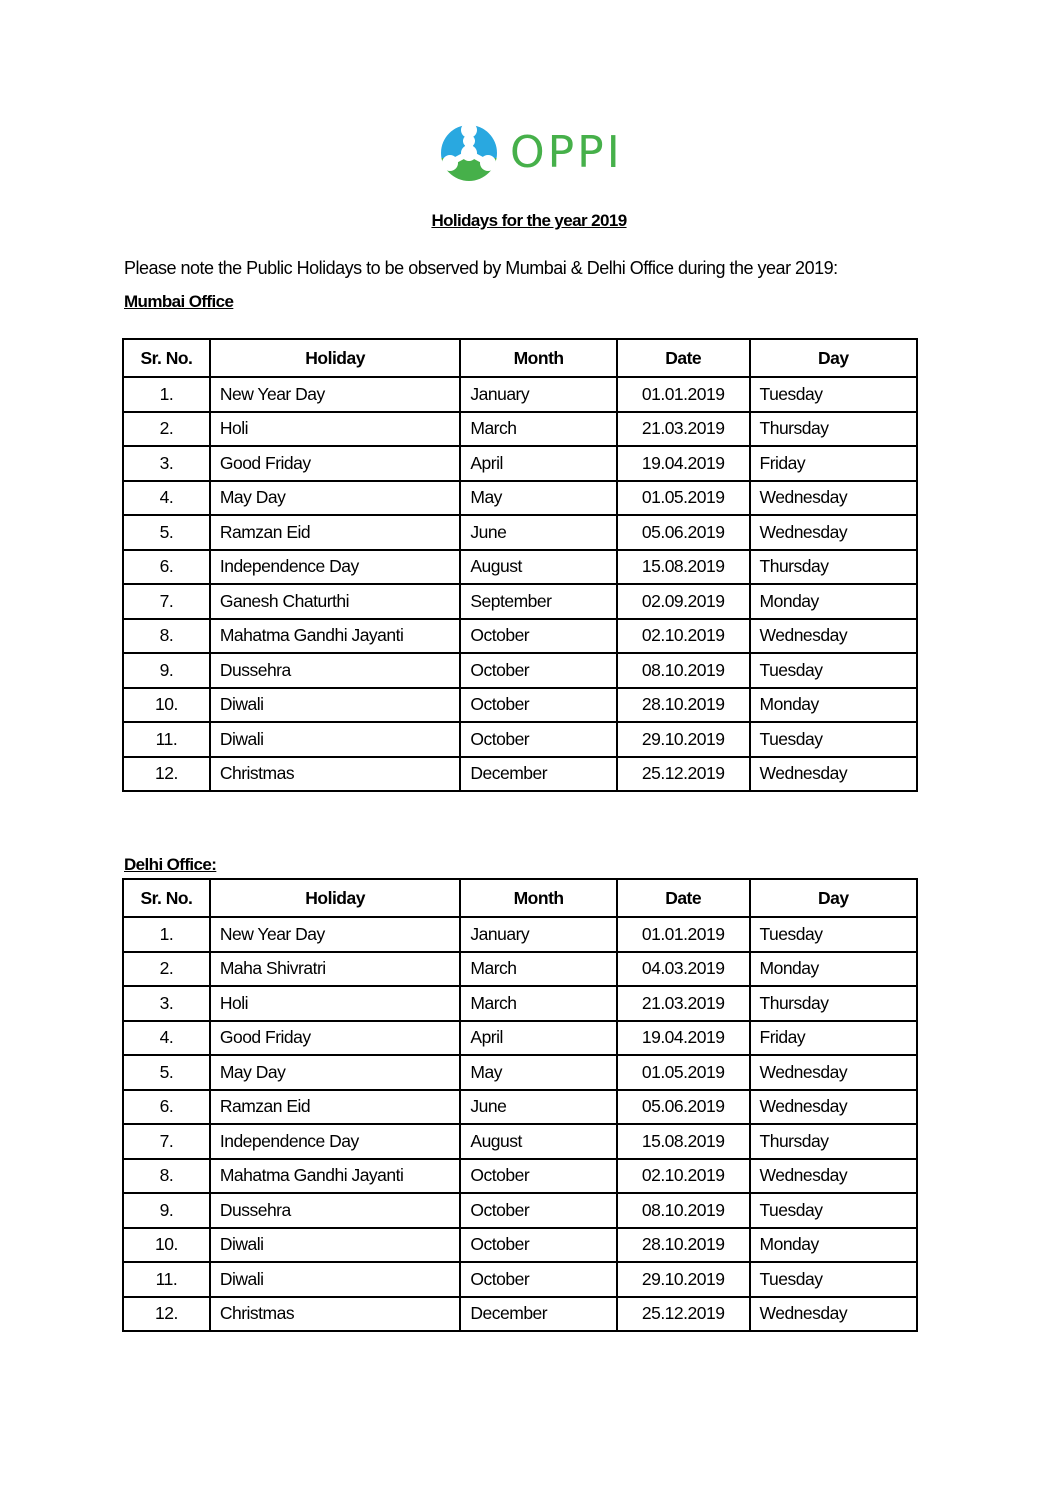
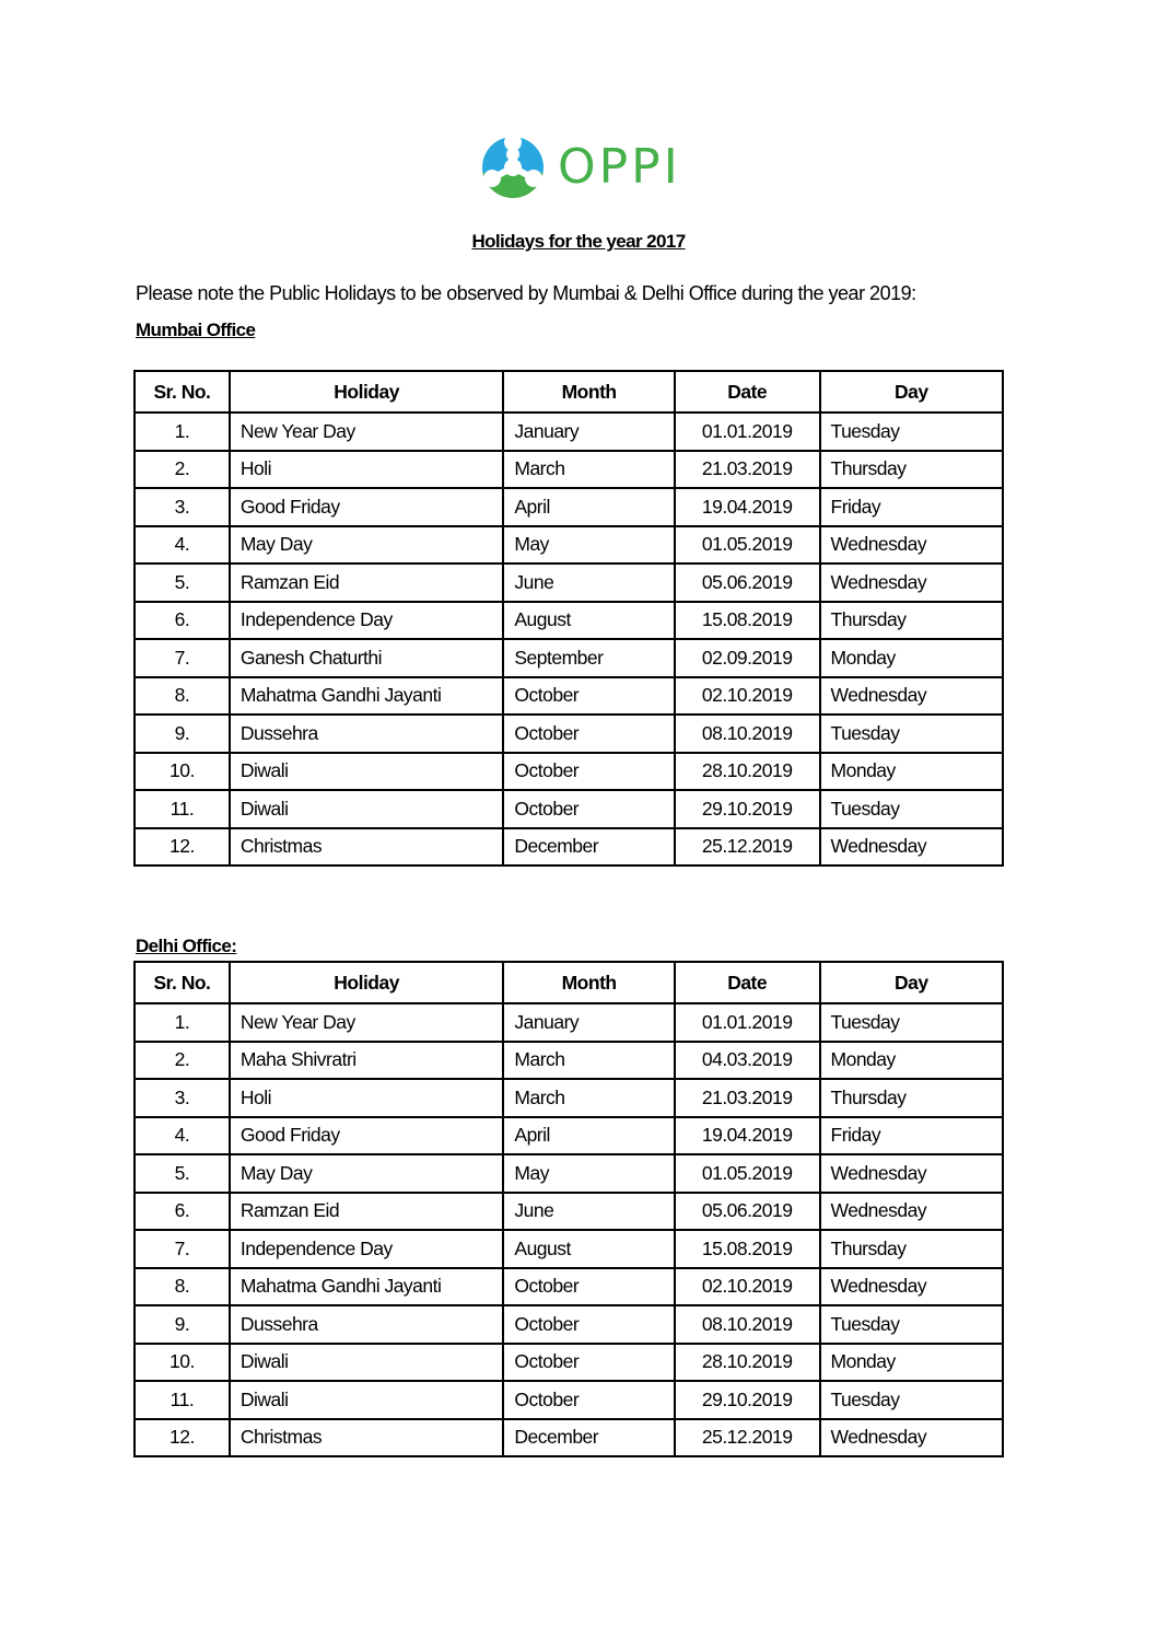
  OPPI
- Holidays for the year 2019
+ Holidays for the year 2017
  Please note the Public Holidays to be observed by Mumbai & Delhi Office during the year 2019:
  Mumbai Office
  Sr. No.	Holiday	Month	Date	Day
  1.	New Year Day	January	01.01.2019	Tuesday
  2.	Holi	March	21.03.2019	Thursday
  3.	Good Friday	April	19.04.2019	Friday
  4.	May Day	May	01.05.2019	Wednesday
  5.	Ramzan Eid	June	05.06.2019	Wednesday
  6.	Independence Day	August	15.08.2019	Thursday
  7.	Ganesh Chaturthi	September	02.09.2019	Monday
  8.	Mahatma Gandhi Jayanti	October	02.10.2019	Wednesday
  9.	Dussehra	October	08.10.2019	Tuesday
  10.	Diwali	October	28.10.2019	Monday
  11.	Diwali	October	29.10.2019	Tuesday
  12.	Christmas	December	25.12.2019	Wednesday
  Delhi Office:
  Sr. No.	Holiday	Month	Date	Day
  1.	New Year Day	January	01.01.2019	Tuesday
  2.	Maha Shivratri	March	04.03.2019	Monday
  3.	Holi	March	21.03.2019	Thursday
  4.	Good Friday	April	19.04.2019	Friday
  5.	May Day	May	01.05.2019	Wednesday
  6.	Ramzan Eid	June	05.06.2019	Wednesday
  7.	Independence Day	August	15.08.2019	Thursday
  8.	Mahatma Gandhi Jayanti	October	02.10.2019	Wednesday
  9.	Dussehra	October	08.10.2019	Tuesday
  10.	Diwali	October	28.10.2019	Monday
  11.	Diwali	October	29.10.2019	Tuesday
  12.	Christmas	December	25.12.2019	Wednesday
